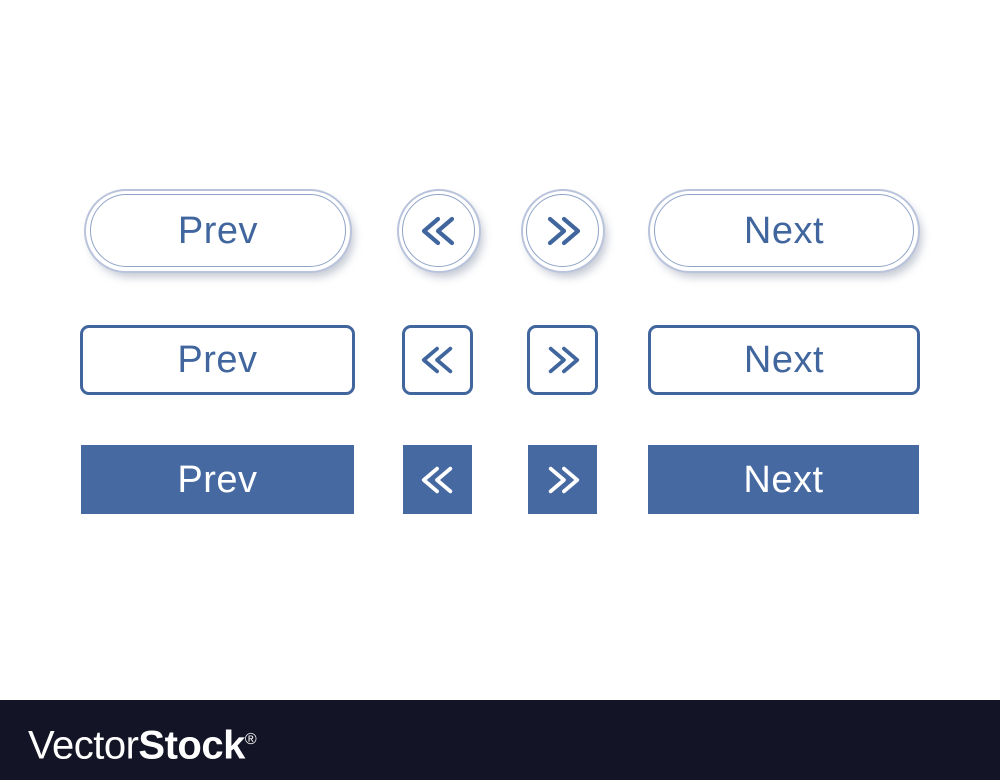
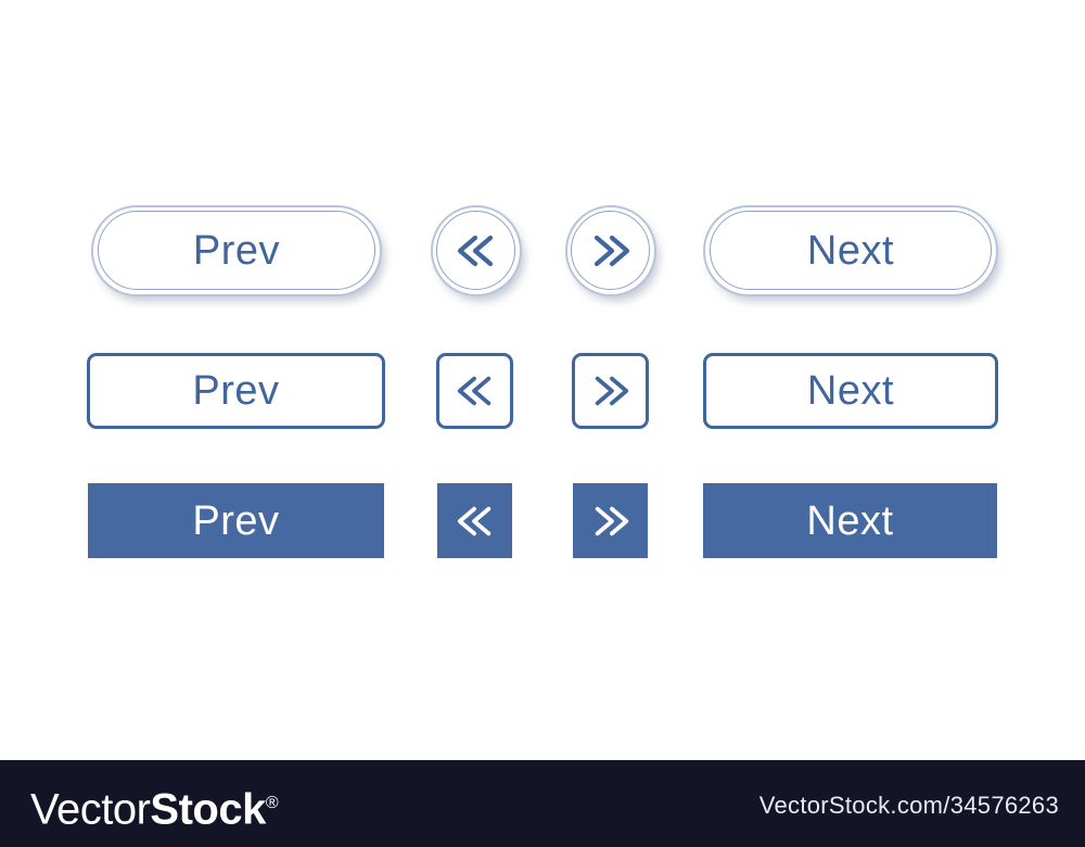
  Prev
  Next
  Prev
  Next
  Prev
  Next
  VectorStock®
+ VectorStock.com/34576263
